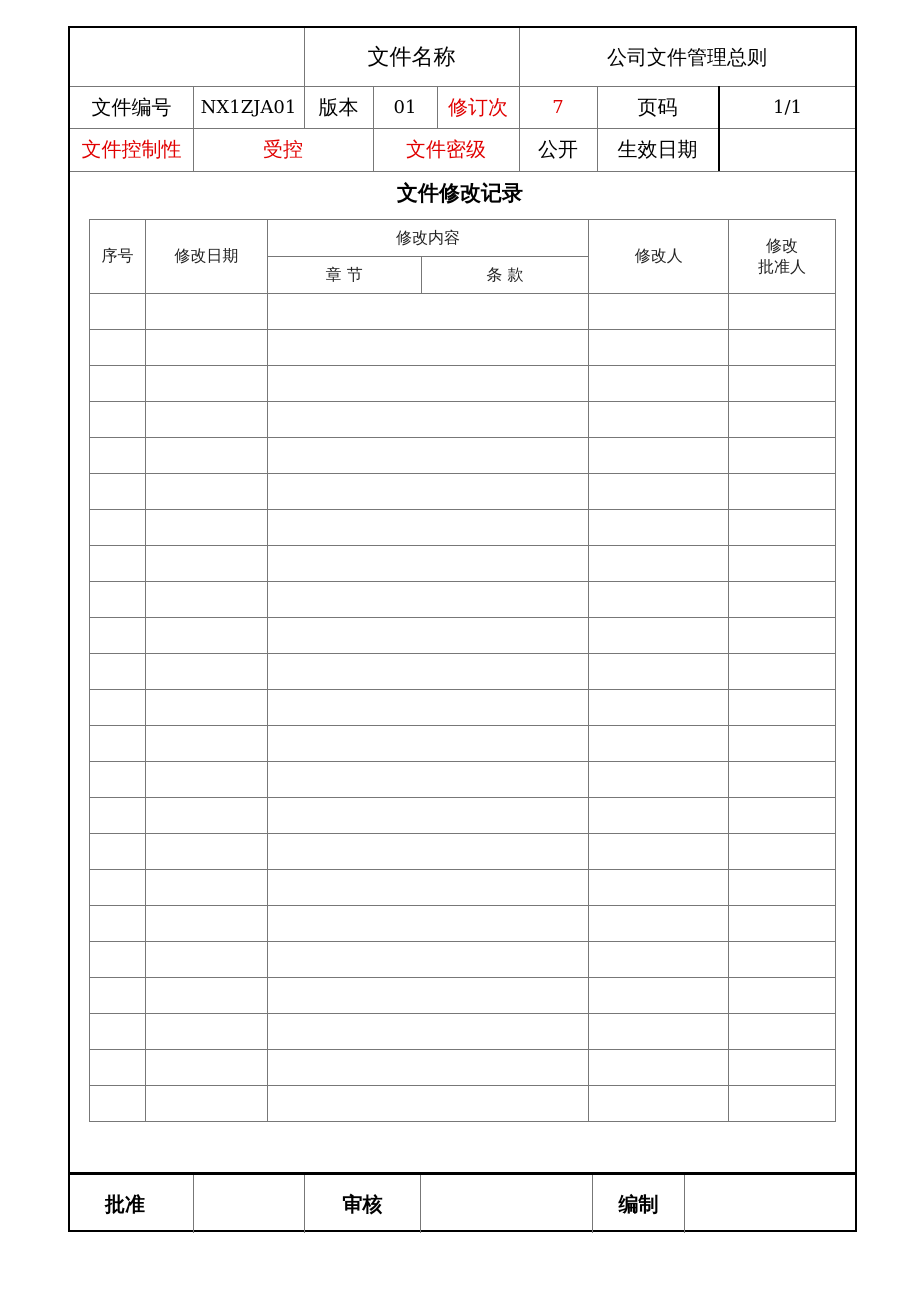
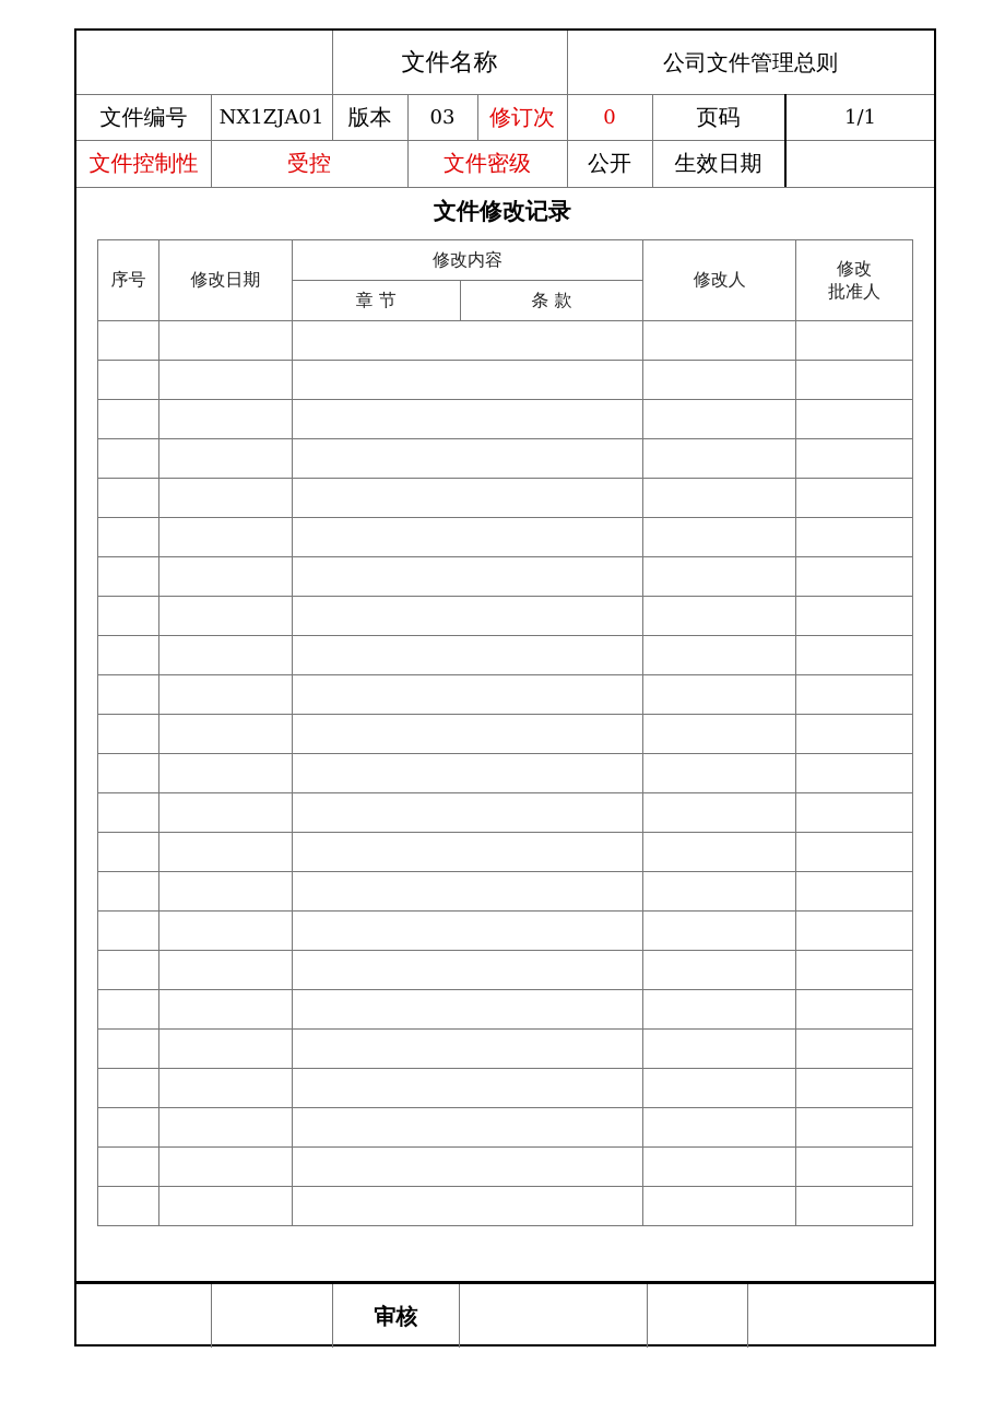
  文件名称
  公司文件管理总则
  文件编号
  NX1ZJA01
  版本
- 01
+ 03
  修订次
- 7
+ 0
  页码
  1/1
  文件控制性
  受控
  文件密级
  公开
  生效日期
- 批准
  审核
- 编制
  文件修改记录
  序号	修改日期	修改内容	修改人	修改批准人
  章 节	条 款
